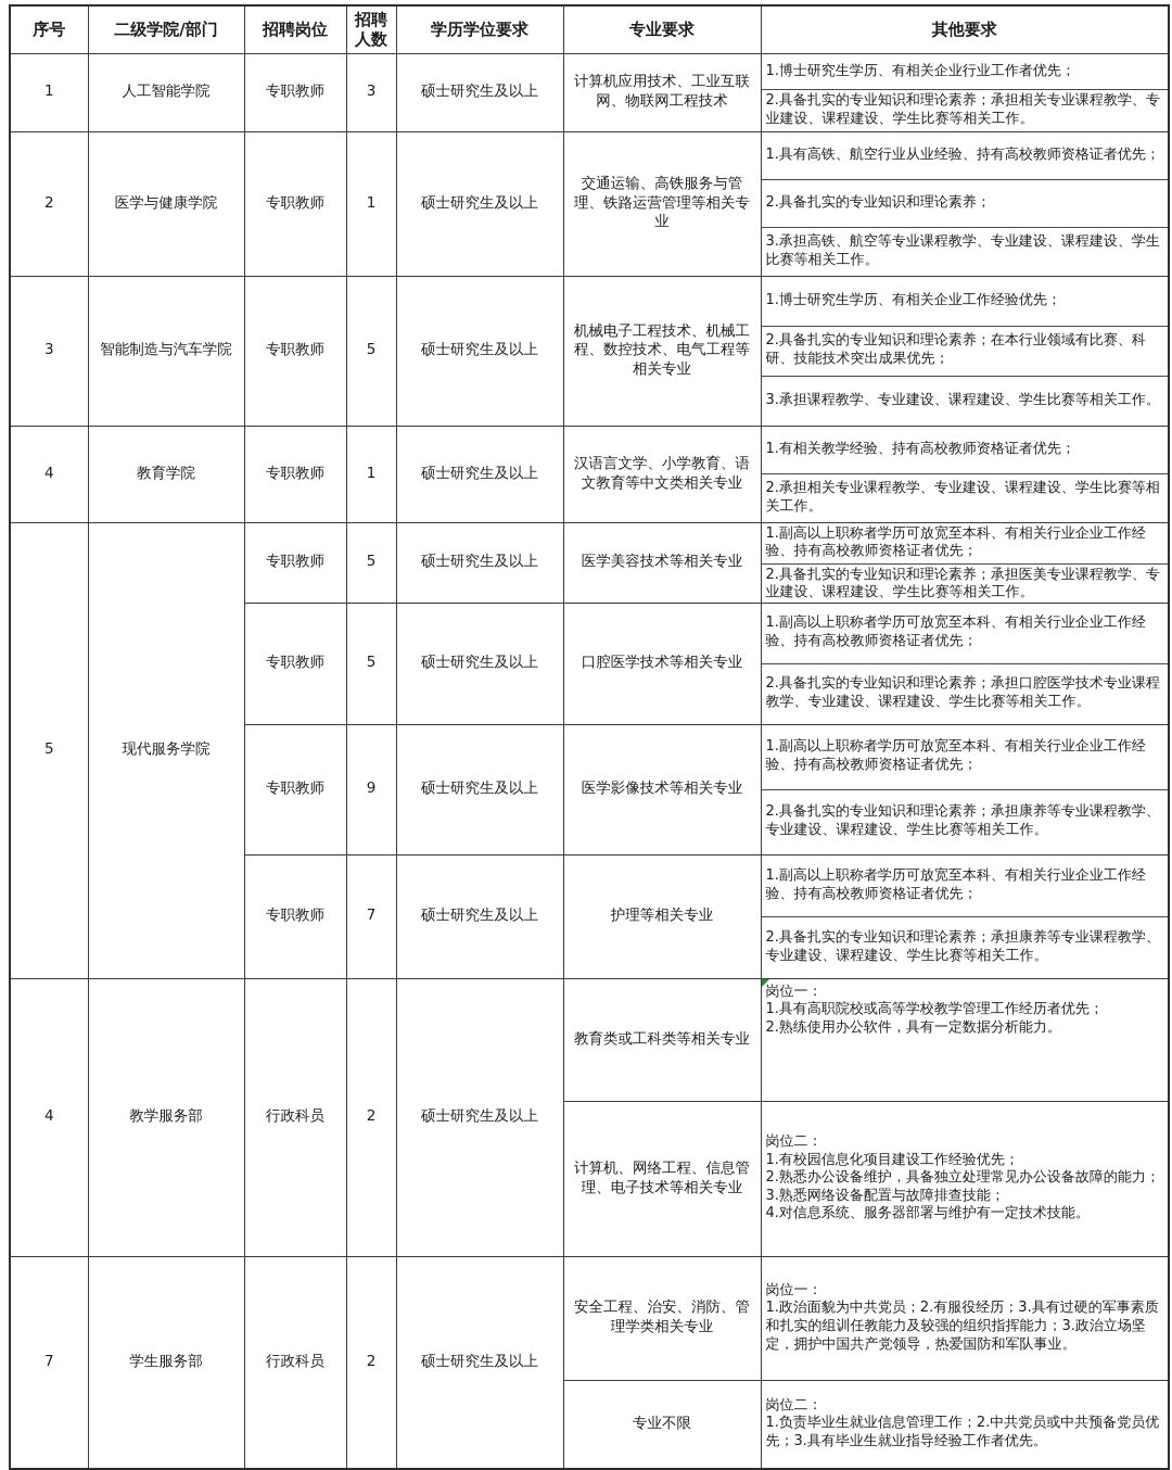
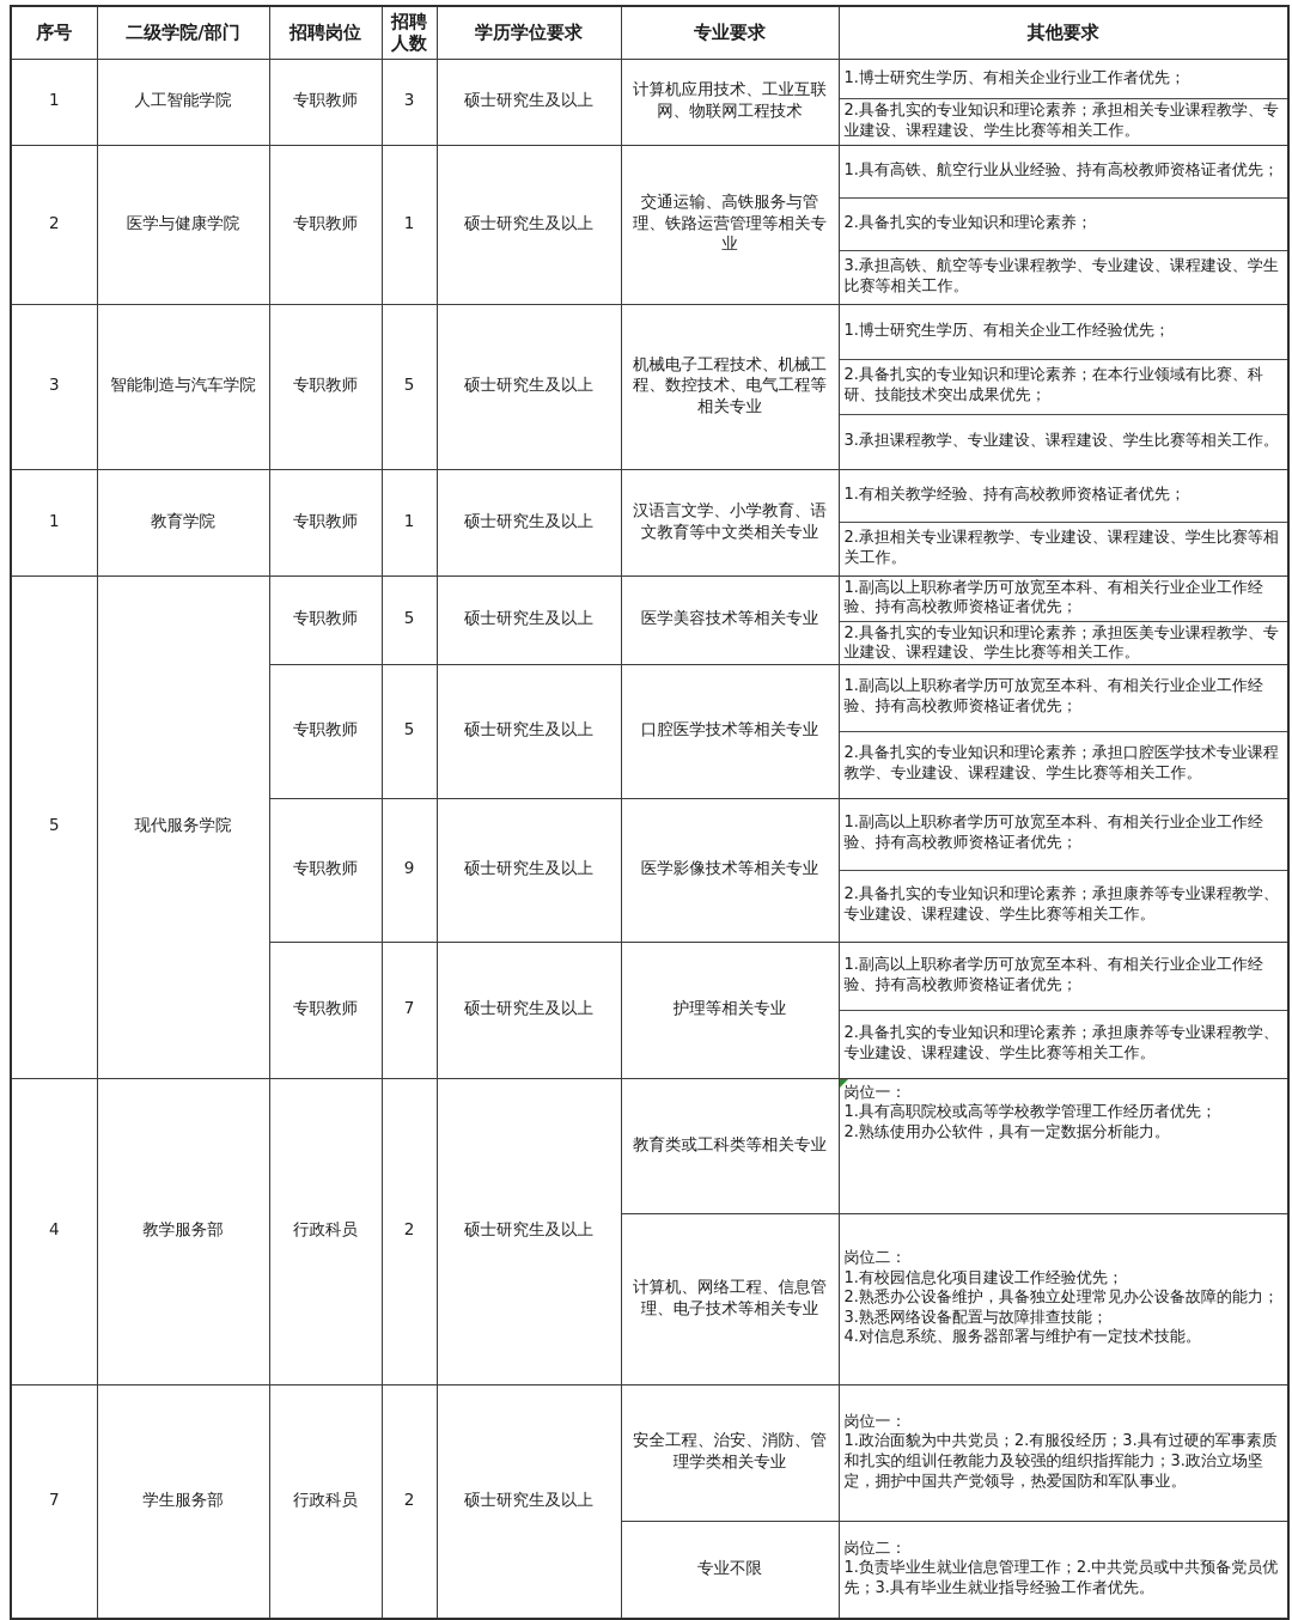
  序号	二级学院/部门	招聘岗位	招聘人数	学历学位要求	专业要求	其他要求
  1	人工智能学院	专职教师	3	硕士研究生及以上	计算机应用技术、工业互联网、物联网工程技术	1.博士研究生学历、有相关企业行业工作者优先； 2.具备扎实的专业知识和理论素养；承担相关专业课程教学、专业建设、课程建设、学生比赛等相关工作。
  2	医学与健康学院	专职教师	1	硕士研究生及以上	交通运输、高铁服务与管理、铁路运营管理等相关专业	1.具有高铁、航空行业从业经验、持有高校教师资格证者优先； 2.具备扎实的专业知识和理论素养； 3.承担高铁、航空等专业课程教学、专业建设、课程建设、学生比赛等相关工作。
  3	智能制造与汽车学院	专职教师	5	硕士研究生及以上	机械电子工程技术、机械工程、数控技术、电气工程等相关专业	1.博士研究生学历、有相关企业工作经验优先； 2.具备扎实的专业知识和理论素养；在本行业领域有比赛、科研、技能技术突出成果优先； 3.承担课程教学、专业建设、课程建设、学生比赛等相关工作。
- 4	教育学院	专职教师	1	硕士研究生及以上	汉语言文学、小学教育、语文教育等中文类相关专业	1.有相关教学经验、持有高校教师资格证者优先； 2.承担相关专业课程教学、专业建设、课程建设、学生比赛等相关工作。
+ 1	教育学院	专职教师	1	硕士研究生及以上	汉语言文学、小学教育、语文教育等中文类相关专业	1.有相关教学经验、持有高校教师资格证者优先； 2.承担相关专业课程教学、专业建设、课程建设、学生比赛等相关工作。
  5	现代服务学院	专职教师	5	硕士研究生及以上	医学美容技术等相关专业	1.副高以上职称者学历可放宽至本科、有相关行业企业工作经验、持有高校教师资格证者优先； 2.具备扎实的专业知识和理论素养；承担医美专业课程教学、专业建设、课程建设、学生比赛等相关工作。
  专职教师	5	硕士研究生及以上	口腔医学技术等相关专业	1.副高以上职称者学历可放宽至本科、有相关行业企业工作经验、持有高校教师资格证者优先； 2.具备扎实的专业知识和理论素养；承担口腔医学技术专业课程教学、专业建设、课程建设、学生比赛等相关工作。
  专职教师	9	硕士研究生及以上	医学影像技术等相关专业	1.副高以上职称者学历可放宽至本科、有相关行业企业工作经验、持有高校教师资格证者优先； 2.具备扎实的专业知识和理论素养；承担康养等专业课程教学、专业建设、课程建设、学生比赛等相关工作。
  专职教师	7	硕士研究生及以上	护理等相关专业	1.副高以上职称者学历可放宽至本科、有相关行业企业工作经验、持有高校教师资格证者优先； 2.具备扎实的专业知识和理论素养；承担康养等专业课程教学、专业建设、课程建设、学生比赛等相关工作。
  4	教学服务部	行政科员	2	硕士研究生及以上	教育类或工科类等相关专业	岗位一： 1.具有高职院校或高等学校教学管理工作经历者优先； 2.熟练使用办公软件，具有一定数据分析能力。
  计算机、网络工程、信息管理、电子技术等相关专业	岗位二： 1.有校园信息化项目建设工作经验优先； 2.熟悉办公设备维护，具备独立处理常见办公设备故障的能力； 3.熟悉网络设备配置与故障排查技能； 4.对信息系统、服务器部署与维护有一定技术技能。
  7	学生服务部	行政科员	2	硕士研究生及以上	安全工程、治安、消防、管理学类相关专业	岗位一： 1.政治面貌为中共党员；2.有服役经历；3.具有过硬的军事素质和扎实的组训任教能力及较强的组织指挥能力；3.政治立场坚定，拥护中国共产党领导，热爱国防和军队事业。
  专业不限	岗位二： 1.负责毕业生就业信息管理工作；2.中共党员或中共预备党员优先；3.具有毕业生就业指导经验工作者优先。
